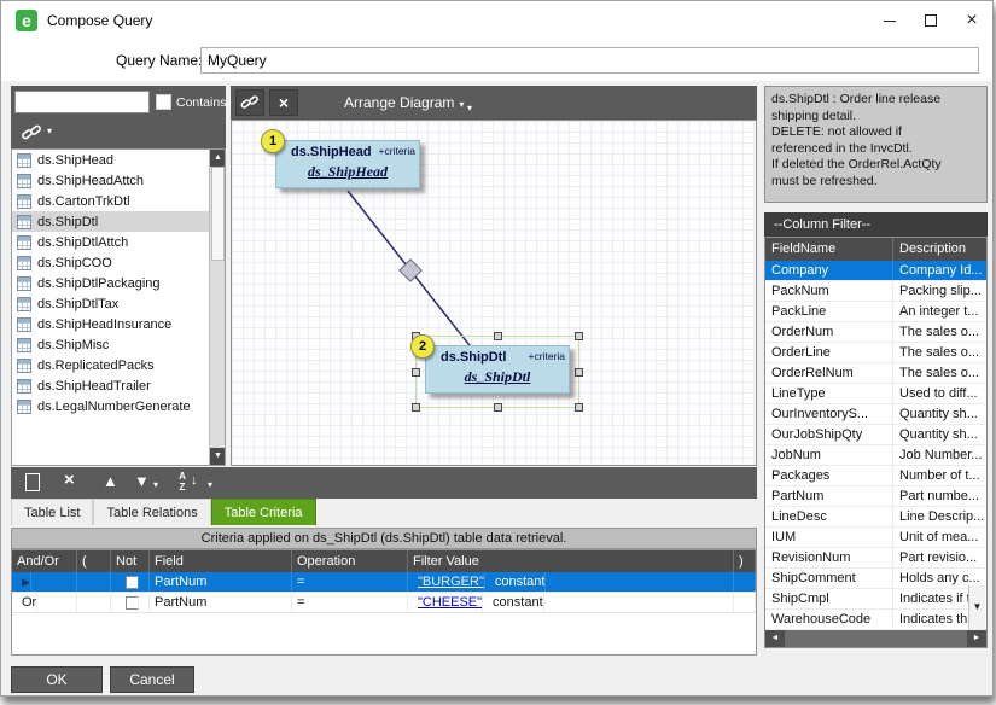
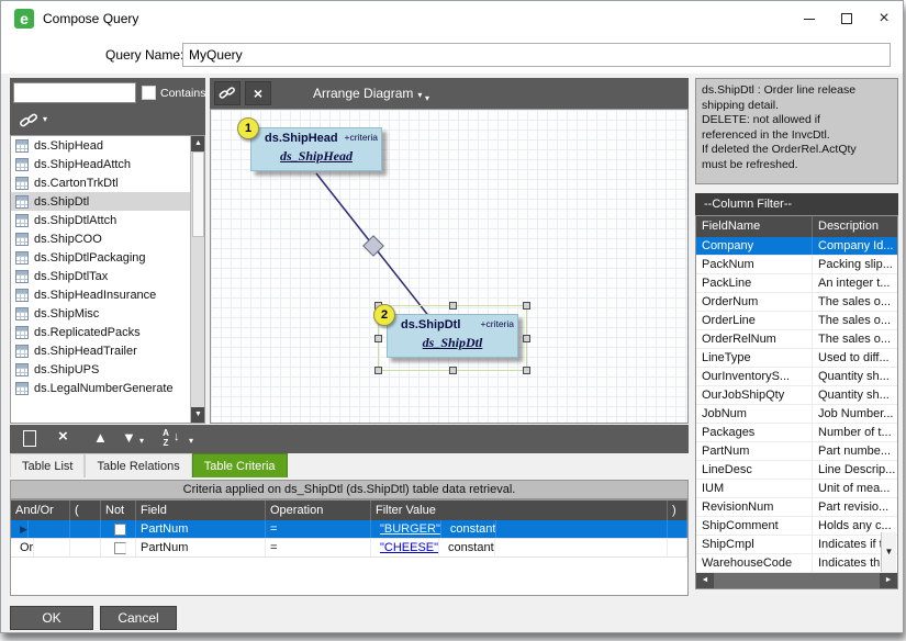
  e
  Compose Query
  ×
  Query Name
  MyQuery
  Contains
  ▾
  ds.ShipHead
  ds.ShipHeadAttch
  ds.CartonTrkDtl
  ds.ShipDtl
  ds.ShipDtlAttch
  ds.ShipCOO
  ds.ShipDtlPackaging
  ds.ShipDtlTax
  ds.ShipHeadInsurance
  ds.ShipMisc
  ds.ReplicatedPacks
  ds.ShipHeadTrailer
+ ds.ShipUPS
  ds.LegalNumberGenerate
  ×
  Arrange Diagram ▾
  ▾
  1
  ds.ShipHead
  +criteria
  ds_ShipHead
  2
  ds.ShipDtl
  +criteria
  ds_ShipDtl
  ds.ShipDtl : Order line release
  shipping detail.
  DELETE: not allowed if
  referenced in the InvcDtl.
  If deleted the OrderRel.ActQty
  must be refreshed.
  --Column Filter--
  FieldName
  Description
  Company
  Company Id...
  PackNum
  Packing slip...
  PackLine
  An integer t...
  OrderNum
  The sales o...
  OrderLine
  The sales o...
  OrderRelNum
  The sales o...
  LineType
  Used to diff...
  OurInventoryS...
  Quantity sh...
  OurJobShipQty
  Quantity sh...
  JobNum
  Job Number...
  Packages
  Number of t...
  PartNum
  Part numbe...
  LineDesc
  Line Descrip...
  IUM
  Unit of mea...
  RevisionNum
  Part revisio...
  ShipComment
  Holds any c...
  ShipCmpl
  Indicates if
  WarehouseCode
  Indicates th
  ▼
  ×
  ▲
  ▼
  ▾
  A
  Z
  ↓
  ▾
  Table List
  Table Relations
  Table Criteria
  Criteria applied on ds_ShipDtl (ds.ShipDtl) table data retrieval.
  And/Or
  (
  Not
  Field
  Operation
  Filter Value
  )
  ▶
  PartNum
  =
  "BURGER"
  constant
  Or
  PartNum
  =
  "CHEESE"
  constant
  OK
  Cancel
